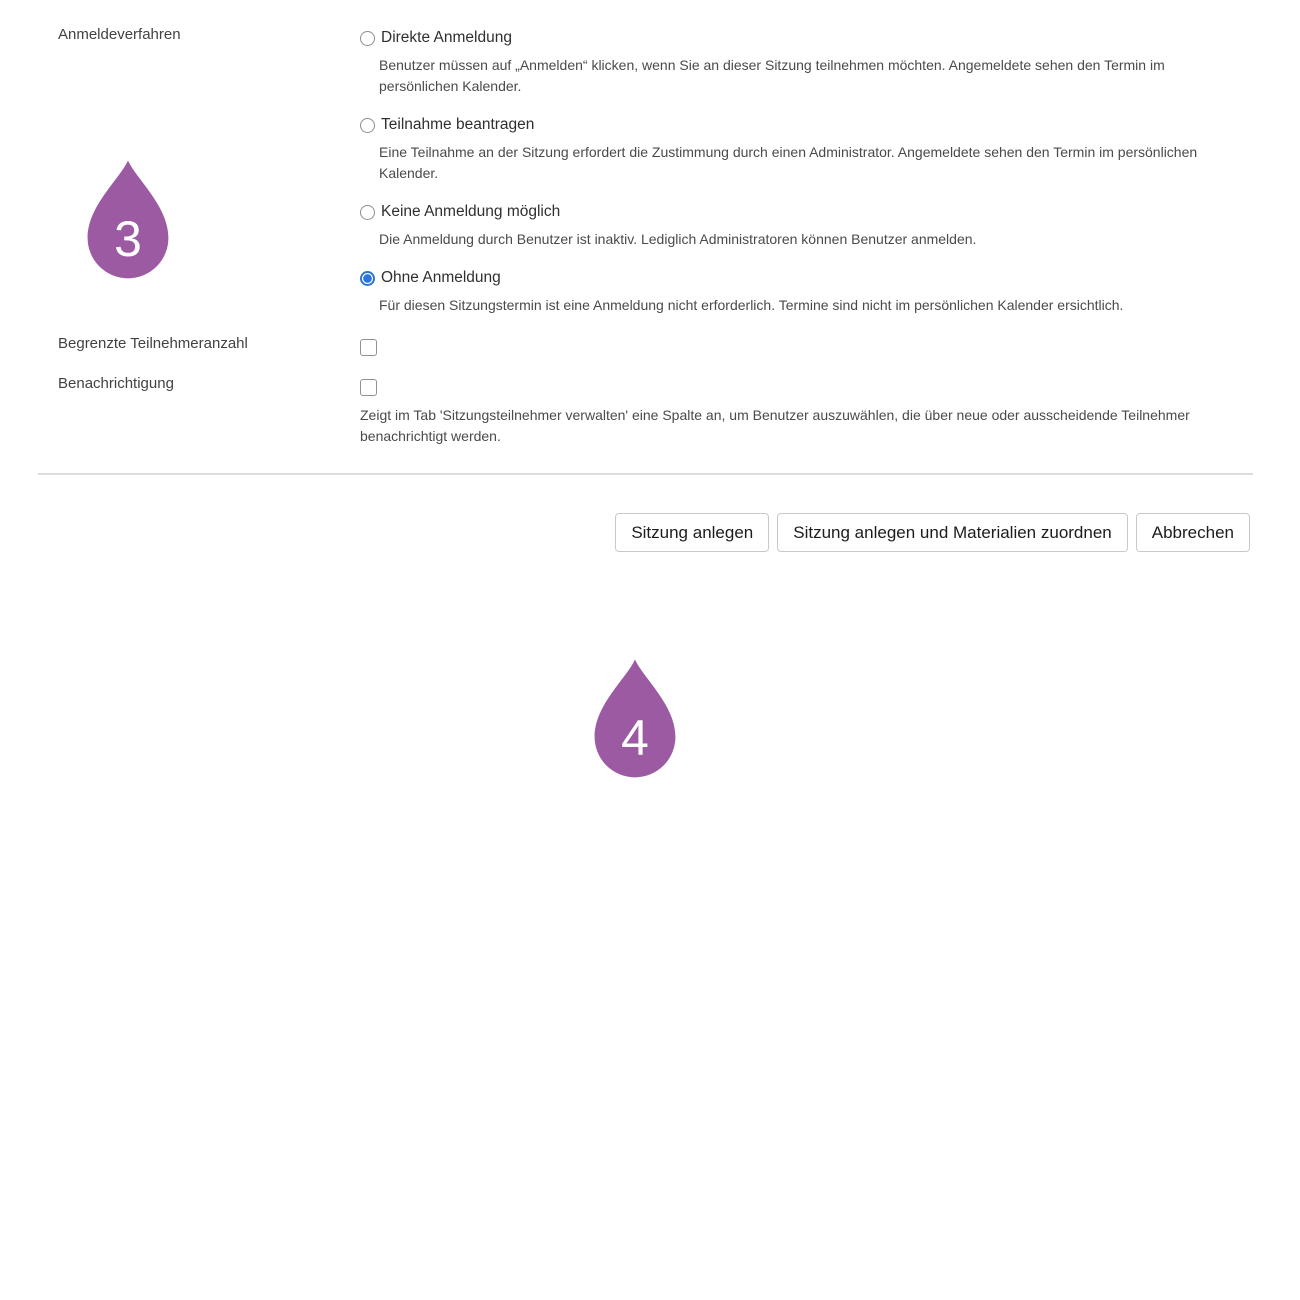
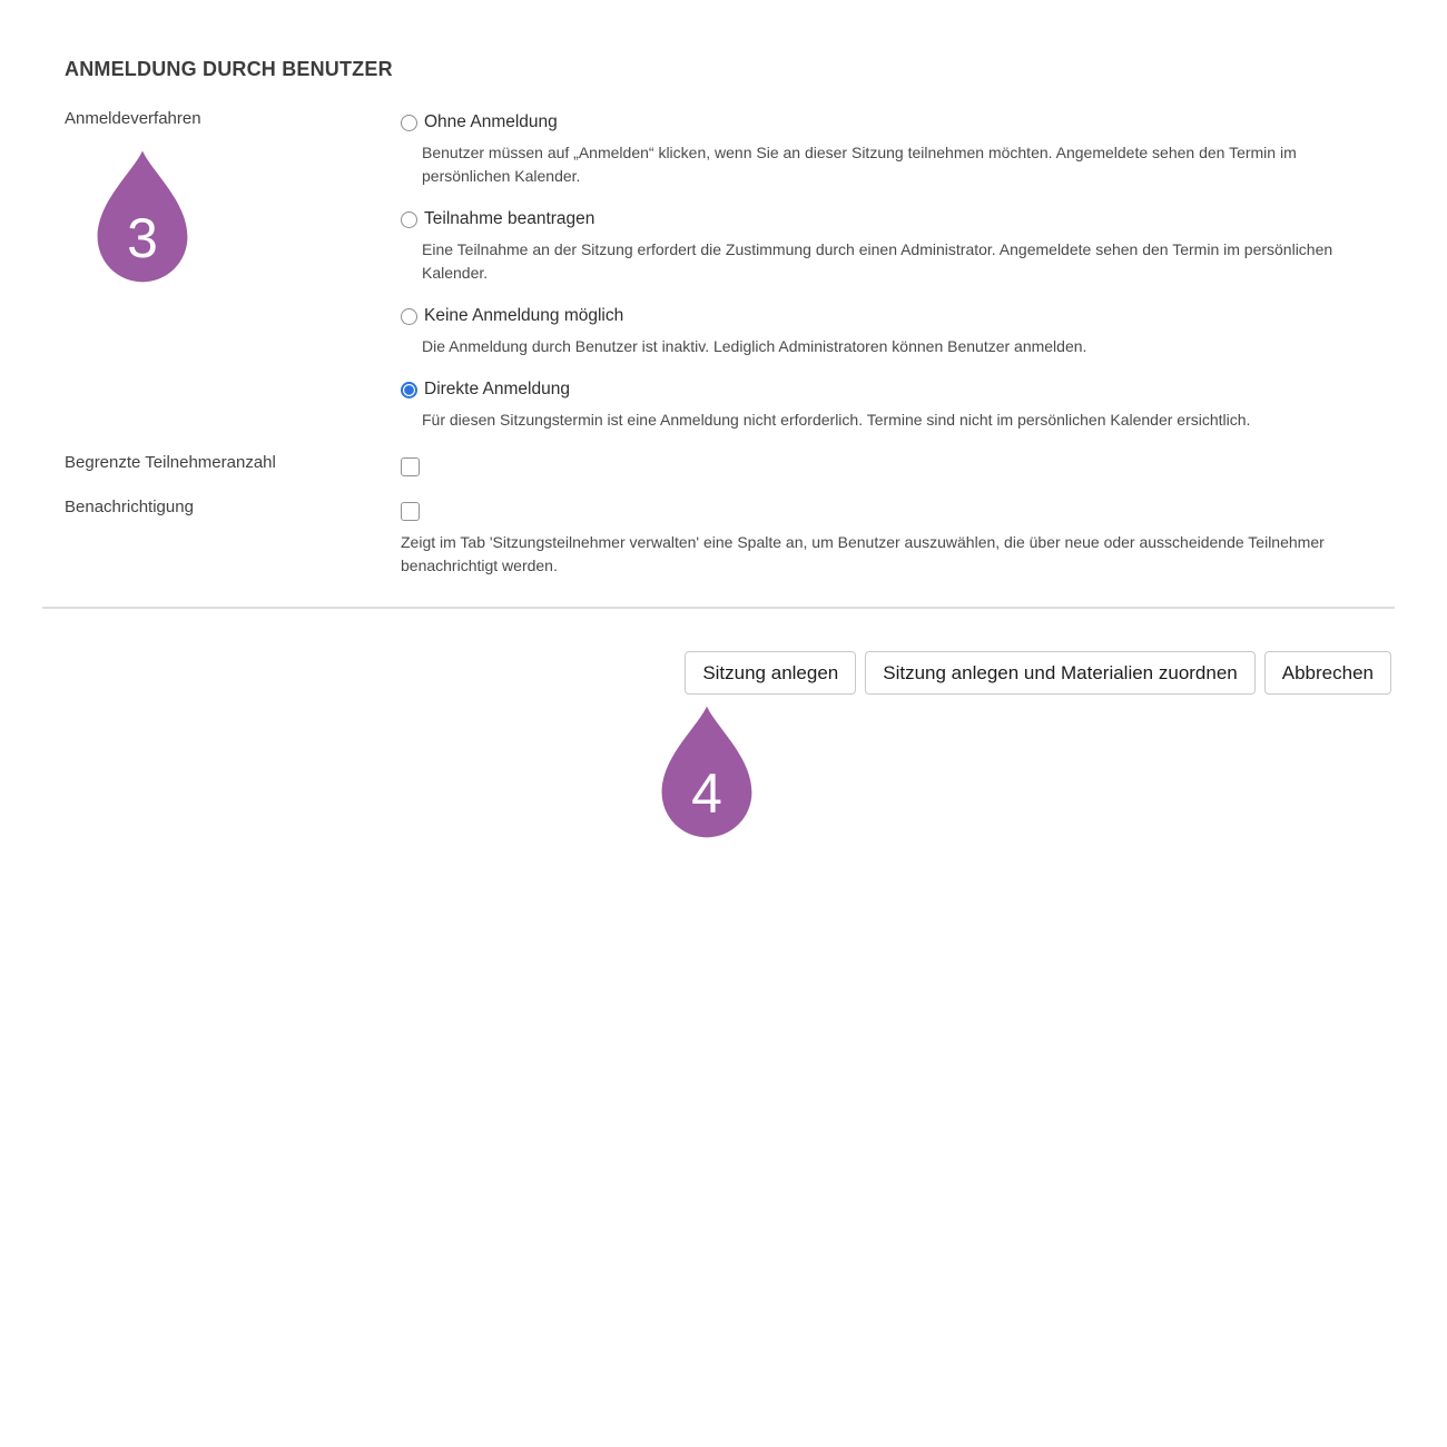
+ ANMELDUNG DURCH BENUTZER
  Anmeldeverfahren
- Direkte Anmeldung
+ Ohne Anmeldung
  Benutzer müssen auf „Anmelden“ klicken, wenn Sie an dieser Sitzung teilnehmen möchten. Angemeldete sehen den Termin im persönlichen Kalender.
  Teilnahme beantragen
  Eine Teilnahme an der Sitzung erfordert die Zustimmung durch einen Administrator. Angemeldete sehen den Termin im per­sönlichen Kalender.
  Keine Anmeldung möglich
  Die Anmeldung durch Benutzer ist inaktiv. Lediglich Administratoren können Benutzer anmelden.
- Ohne Anmeldung
+ Direkte Anmeldung
  Für diesen Sitzungstermin ist eine Anmeldung nicht erforderlich. Termine sind nicht im persönlichen Kalender ersichtlich.
  Begrenzte Teilnehmeranzahl
  Benachrichtigung
  Zeigt im Tab 'Sitzungsteilnehmer verwalten' eine Spalte an, um Benutzer auszuwählen, die über neue oder ausscheidende Teil­nehmer benachrichtigt werden.
  Sitzung anlegen
  Sitzung anlegen und Materialien zuordnen
  Abbrechen
  3
  4
